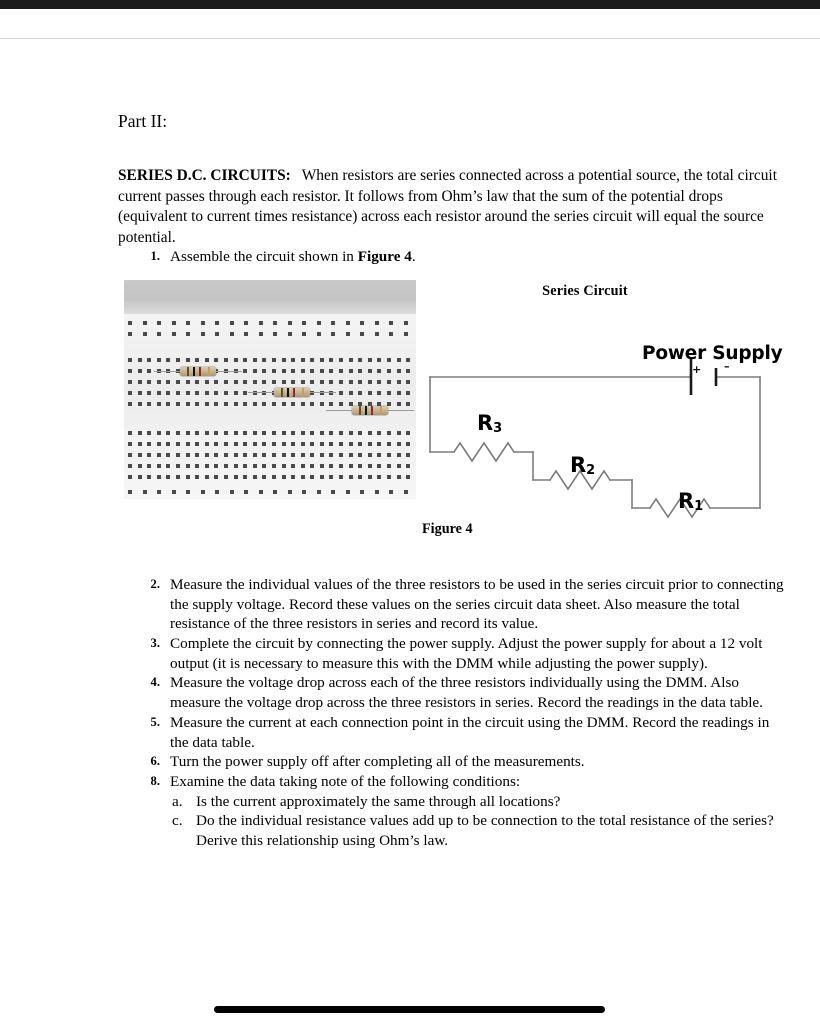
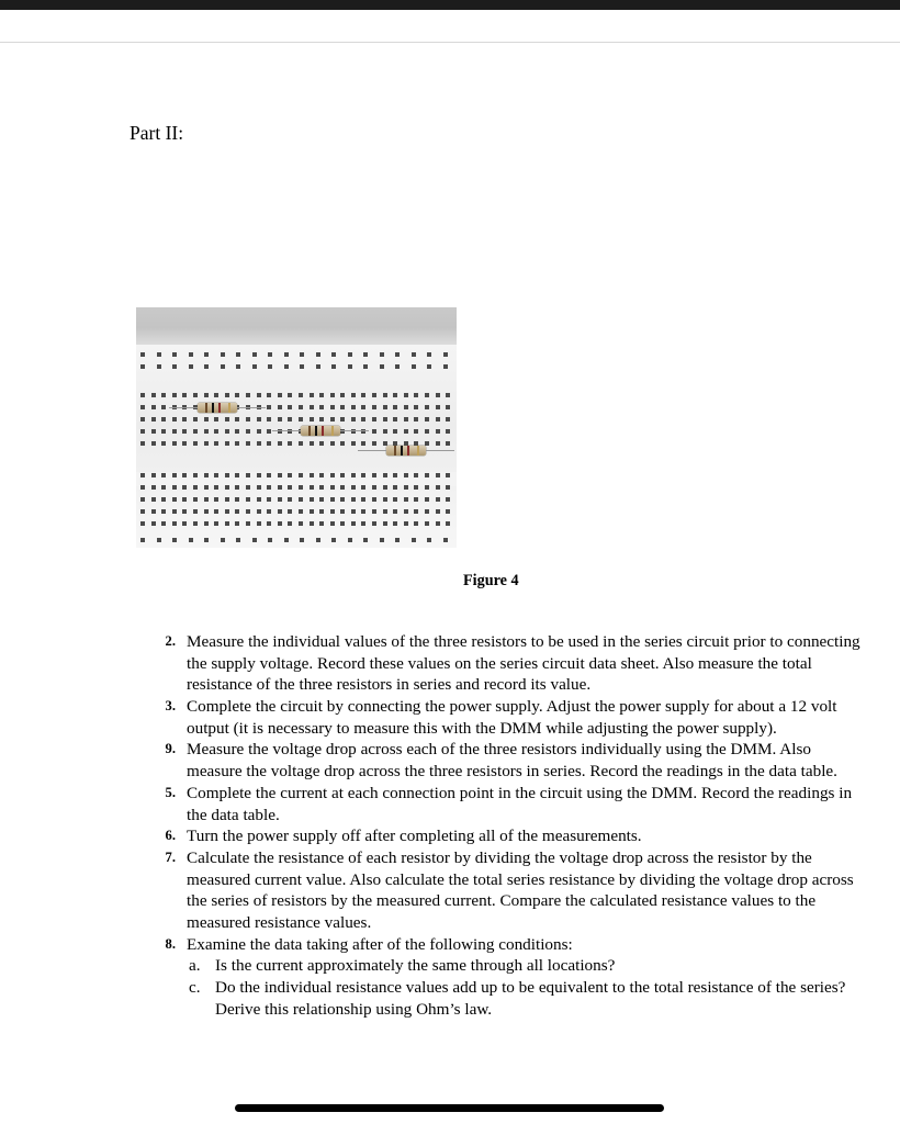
  Part II:
- SERIES D.C. CIRCUITS: When resistors are series connected across a potential source, the total circuit current passes through each resistor. It follows from Ohm’s law that the sum of the potential drops (equivalent to current times resistance) across each resistor around the series circuit will equal the source potential.
- 1.
- Assemble the circuit shown in Figure 4.
- Series Circuit
- Power Supply
- +
- –
- R3
- R2
- R1
  Figure 4
  2.
  Measure the individual values of the three resistors to be used in the series circuit prior to connecting the supply voltage. Record these values on the series circuit data sheet. Also measure the total resistance of the three resistors in series and record its value.
  3.
  Complete the circuit by connecting the power supply. Adjust the power supply for about a 12 volt output (it is necessary to measure this with the DMM while adjusting the power supply).
- 4.
+ 9.
  Measure the voltage drop across each of the three resistors individually using the DMM. Also measure the voltage drop across the three resistors in series. Record the readings in the data table.
  5.
- Measure the current at each connection point in the circuit using the DMM. Record the readings in the data table.
+ Complete the current at each connection point in the circuit using the DMM. Record the readings in the data table.
  6.
  Turn the power supply off after completing all of the measurements.
+ 7.
+ Calculate the resistance of each resistor by dividing the voltage drop across the resistor by the measured current value. Also calculate the total series resistance by dividing the voltage drop across the series of resistors by the measured current. Compare the calculated resistance values to the measured resistance values.
  8.
- Examine the data taking note of the following conditions:
+ Examine the data taking after of the following conditions:
  a.
  Is the current approximately the same through all locations?
  c.
- Do the individual resistance values add up to be connection to the total resistance of the series? Derive this relationship using Ohm’s law.
+ Do the individual resistance values add up to be equivalent to the total resistance of the series? Derive this relationship using Ohm’s law.
